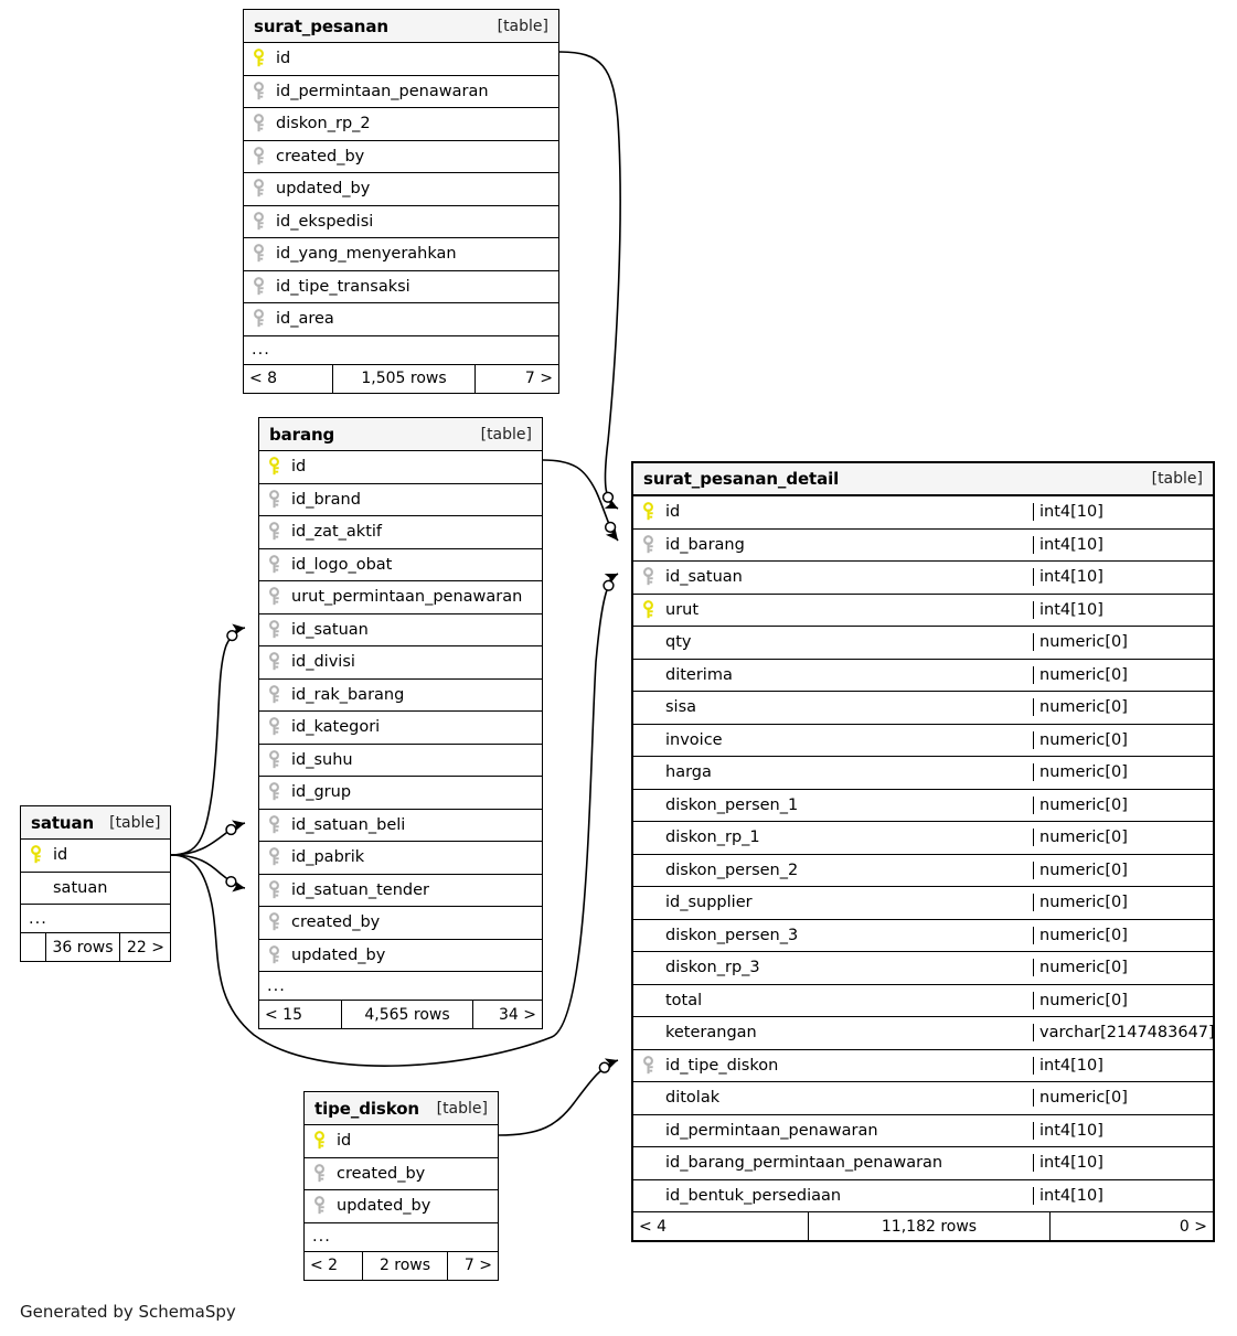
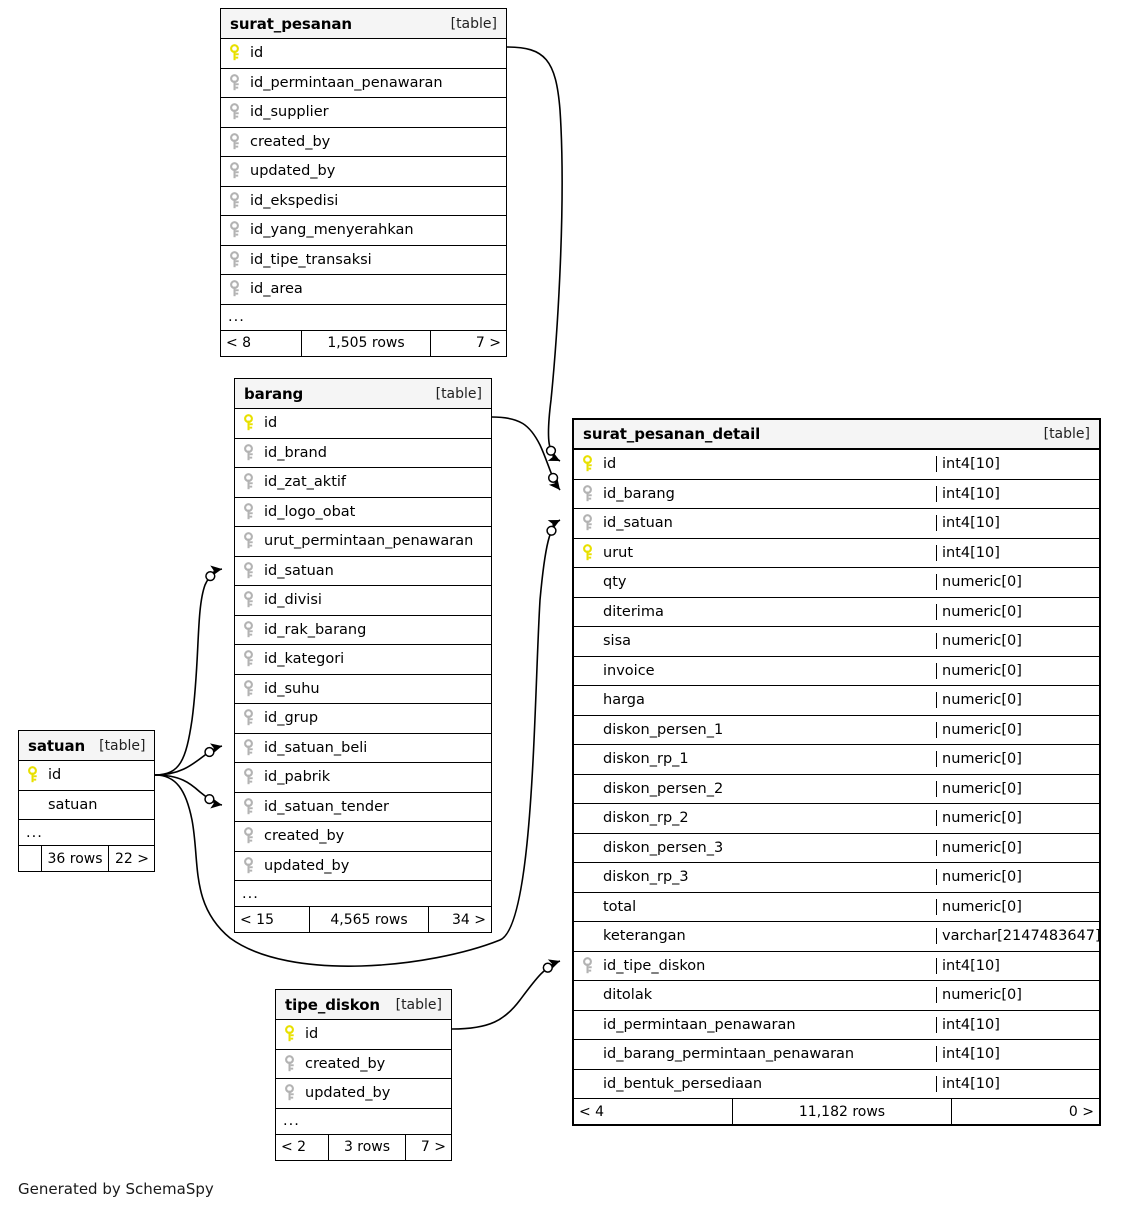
  surat_pesanan
  [table]
  id
  id_permintaan_penawaran
- diskon_rp_2
+ id_supplier
  created_by
  updated_by
  id_ekspedisi
  id_yang_menyerahkan
  id_tipe_transaksi
  id_area
  ...
  < 8
  1,505 rows
  7 >
  barang
  [table]
  id
  id_brand
  id_zat_aktif
  id_logo_obat
  urut_permintaan_penawaran
  id_satuan
  id_divisi
  id_rak_barang
  id_kategori
  id_suhu
  id_grup
  id_satuan_beli
  id_pabrik
  id_satuan_tender
  created_by
  updated_by
  ...
  < 15
  4,565 rows
  34 >
  satuan
  [table]
  id
  satuan
  ...
  36 rows
  22 >
  tipe_diskon
  [table]
  id
  created_by
  updated_by
  ...
  < 2
- 2 rows
+ 3 rows
  7 >
  surat_pesanan_detail
  [table]
  id
  int4[10]
  id_barang
  int4[10]
  id_satuan
  int4[10]
  urut
  int4[10]
  qty
  numeric[0]
  diterima
  numeric[0]
  sisa
  numeric[0]
  invoice
  numeric[0]
  harga
  numeric[0]
  diskon_persen_1
  numeric[0]
  diskon_rp_1
  numeric[0]
  diskon_persen_2
  numeric[0]
- id_supplier
+ diskon_rp_2
  numeric[0]
  diskon_persen_3
  numeric[0]
  diskon_rp_3
  numeric[0]
  total
  numeric[0]
  keterangan
  varchar[2147483647]
  id_tipe_diskon
  int4[10]
  ditolak
  numeric[0]
  id_permintaan_penawaran
  int4[10]
  id_barang_permintaan_penawaran
  int4[10]
  id_bentuk_persediaan
  int4[10]
  < 4
  11,182 rows
  0 >
  Generated by SchemaSpy
